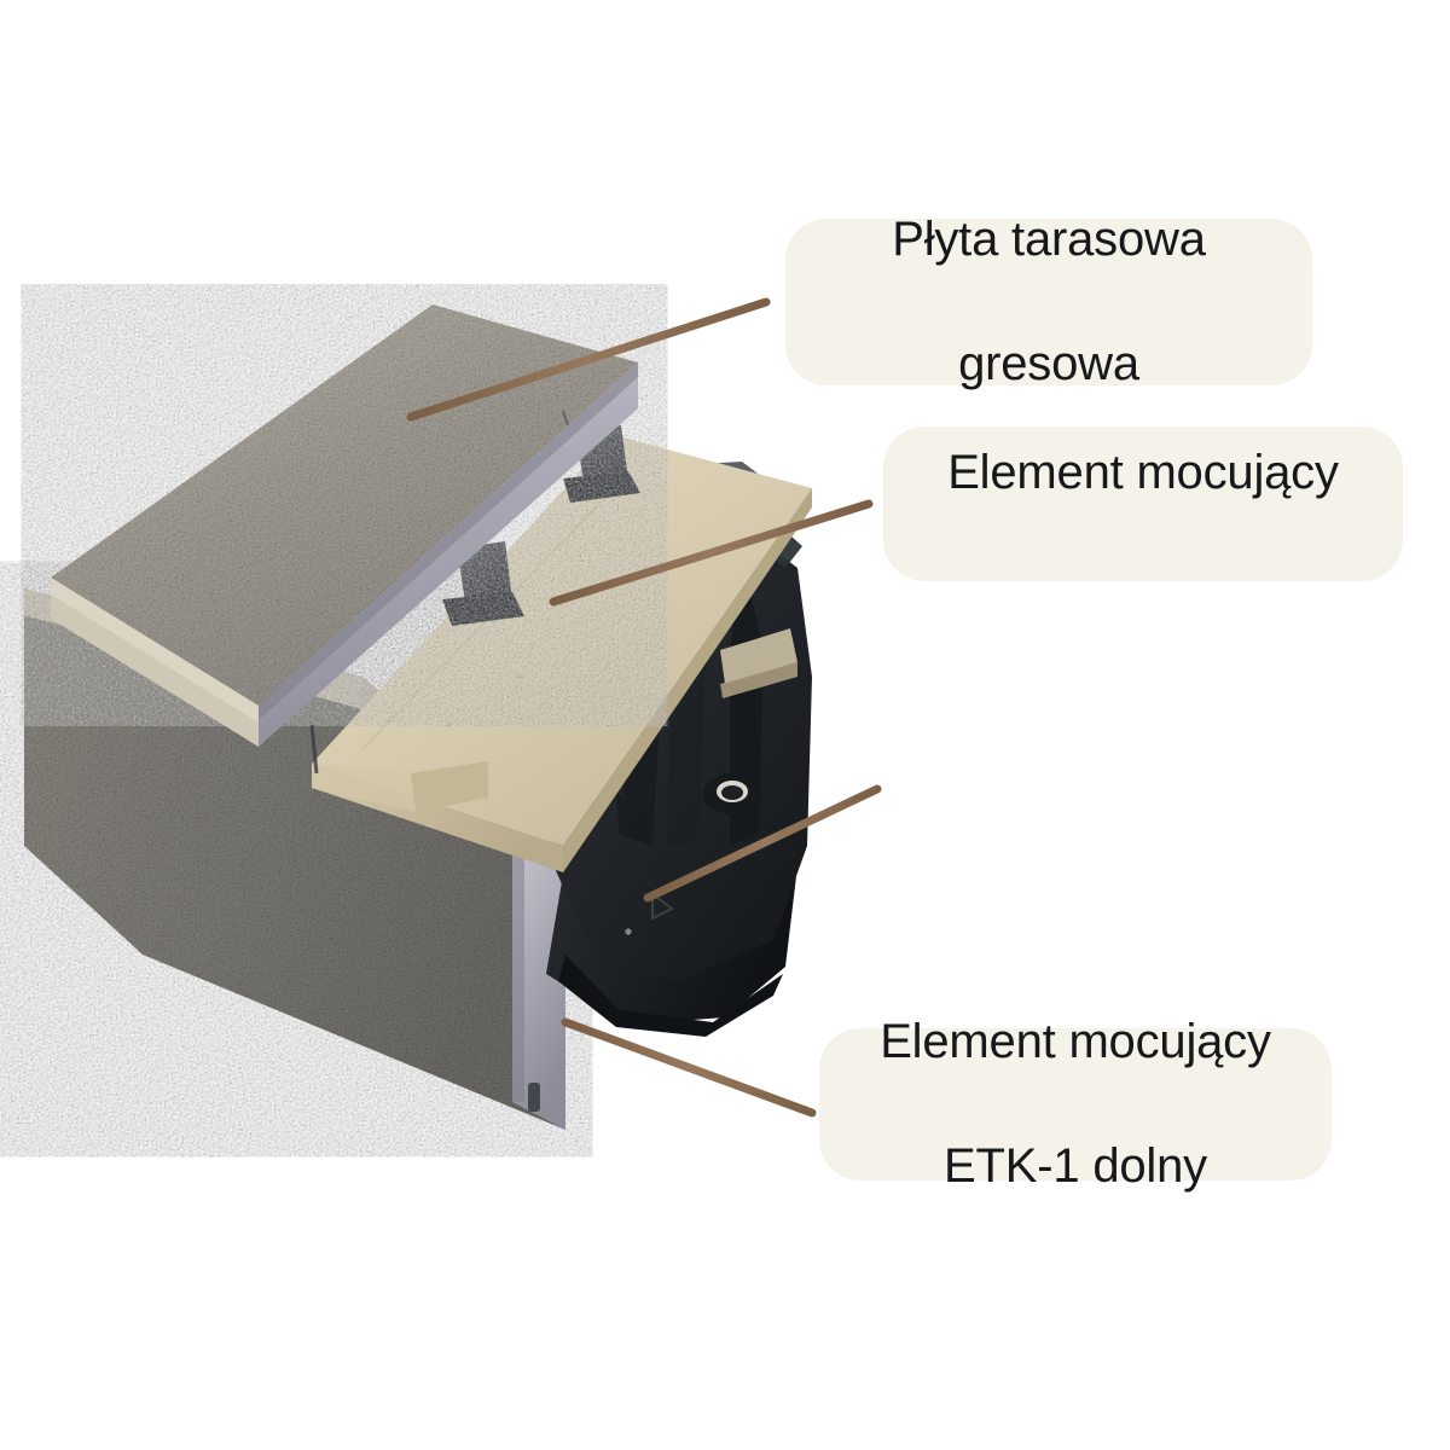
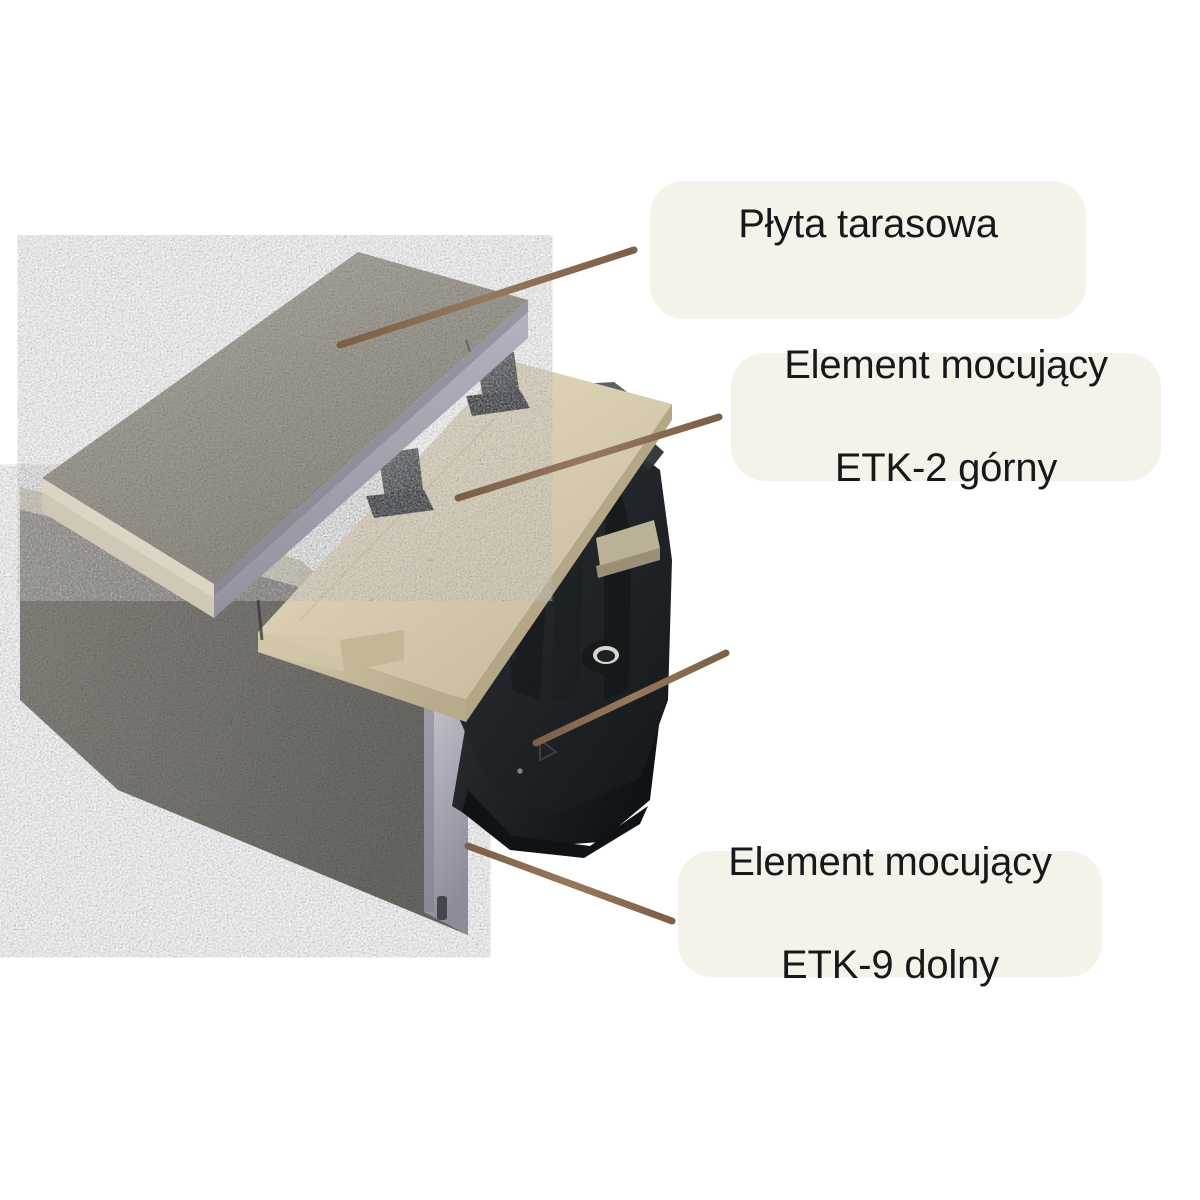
  Płyta tarasowa
- gresowa
  Element mocujący
+ ETK-2 górny
  Element mocujący
- ETK-1 dolny
+ ETK-9 dolny
